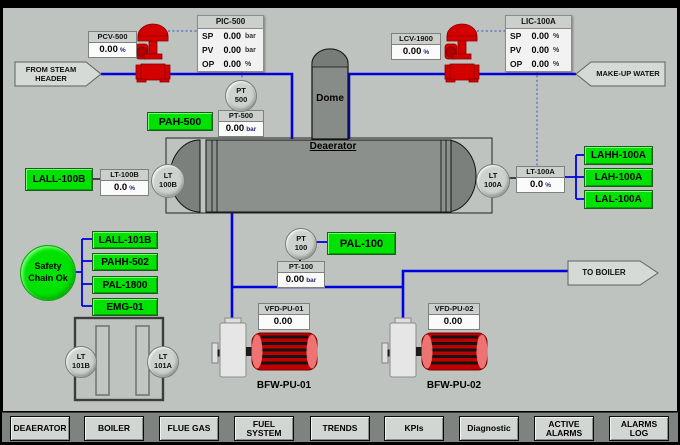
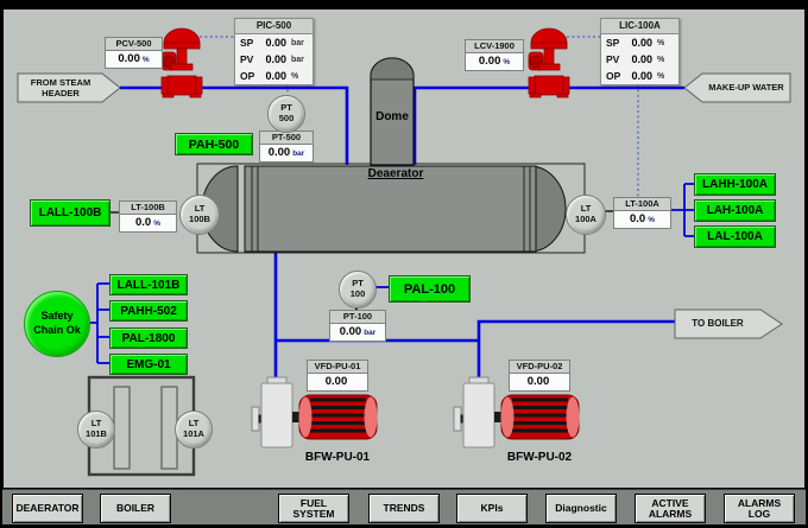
  FROM STEAM
  HEADER
  MAKE-UP WATER
  TO BOILER
  PIC-500
  SP
  0.00
  PV
  0.00
  OP
  0.00
  LIC-100A
  SP
  0.00
  PV
  0.00
  OP
  0.00
  PCV-500
  0.00
  LCV-1900
  0.00
  PT-500
  0.00
  PT-100
  0.00
  LT-100B
  0.0
  LT-100A
  0.0
  VFD-PU-01
  0.00
  VFD-PU-02
  0.00
  PT
  500
  PT
  100
  LT
  100B
  LT
  100A
  LT
  101B
  LT
  101A
  PAH-500
  LALL-100B
  LAHH-100A
  LAH-100A
  LAL-100A
  PAL-100
  LALL-101B
  PAHH-502
  PAL-1800
  EMG-01
  Safety
  Chain Ok
  Deaerator
  Dome
  BFW-PU-01
  BFW-PU-02
  DEAERATOR
  BOILER
- FLUE GAS
  FUEL
  SYSTEM
  TRENDS
  KPIs
  Diagnostic
  ACTIVE
  ALARMS
  ALARMS
  LOG
